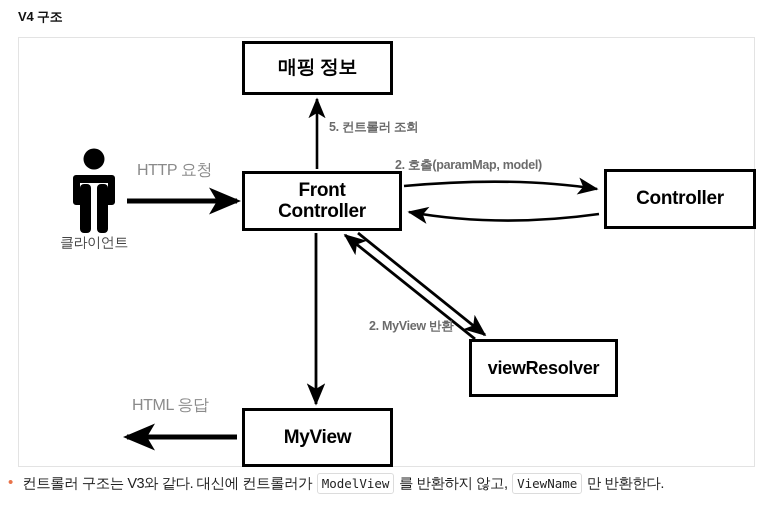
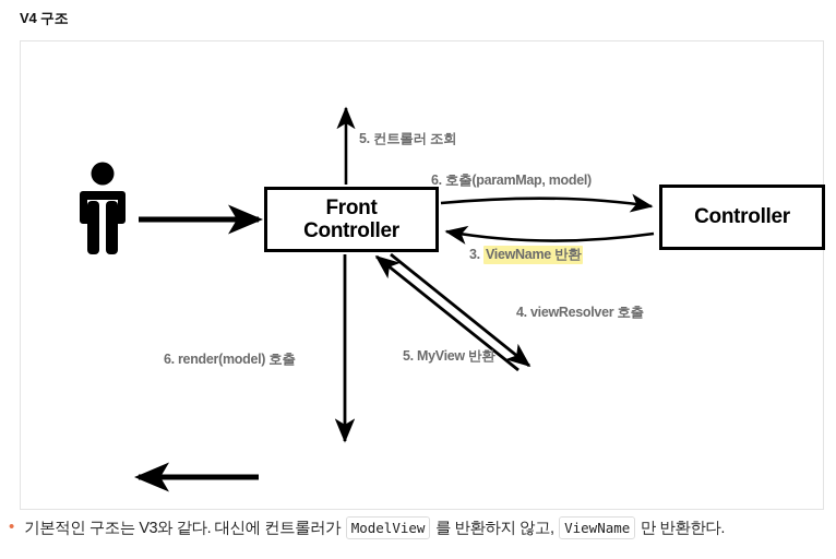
  V4 구조
- 클라이언트
- 매핑 정보
  Front
  Controller
  Controller
- viewResolver
- MyView
- HTTP 요청
- HTML 응답
  5. 컨트롤러 조회
- 2. 호출(paramMap, model)
+ 6. 호출(paramMap, model)
+ 3. ViewName 반환
+ 4. viewResolver 호출
- 2. MyView 반환
+ 5. MyView 반환
+ 6. render(model) 호출
  •
- 컨트롤러 구조는 V3와 같다. 대신에 컨트롤러가 ModelView 를 반환하지 않고, ViewName 만 반환한다.
+ 기본적인 구조는 V3와 같다. 대신에 컨트롤러가 ModelView 를 반환하지 않고, ViewName 만 반환한다.
